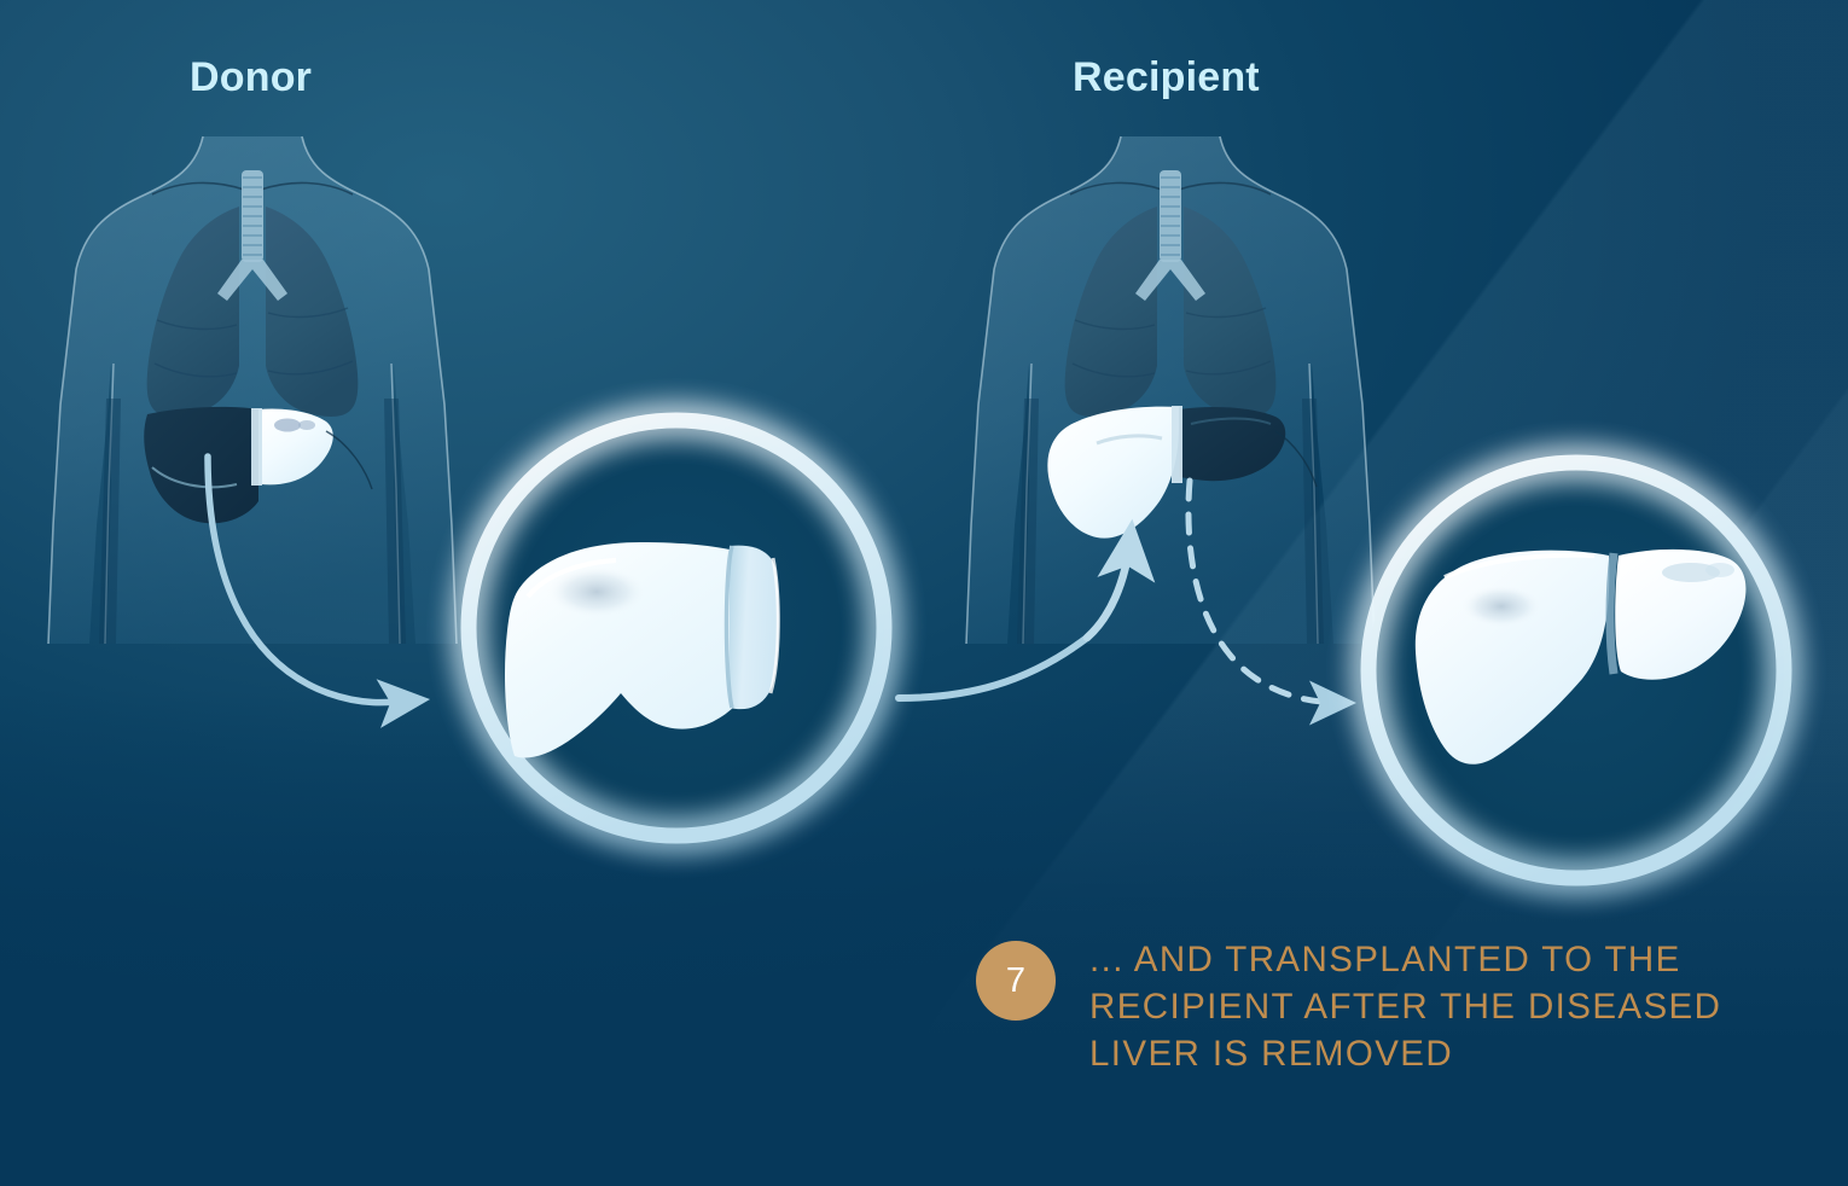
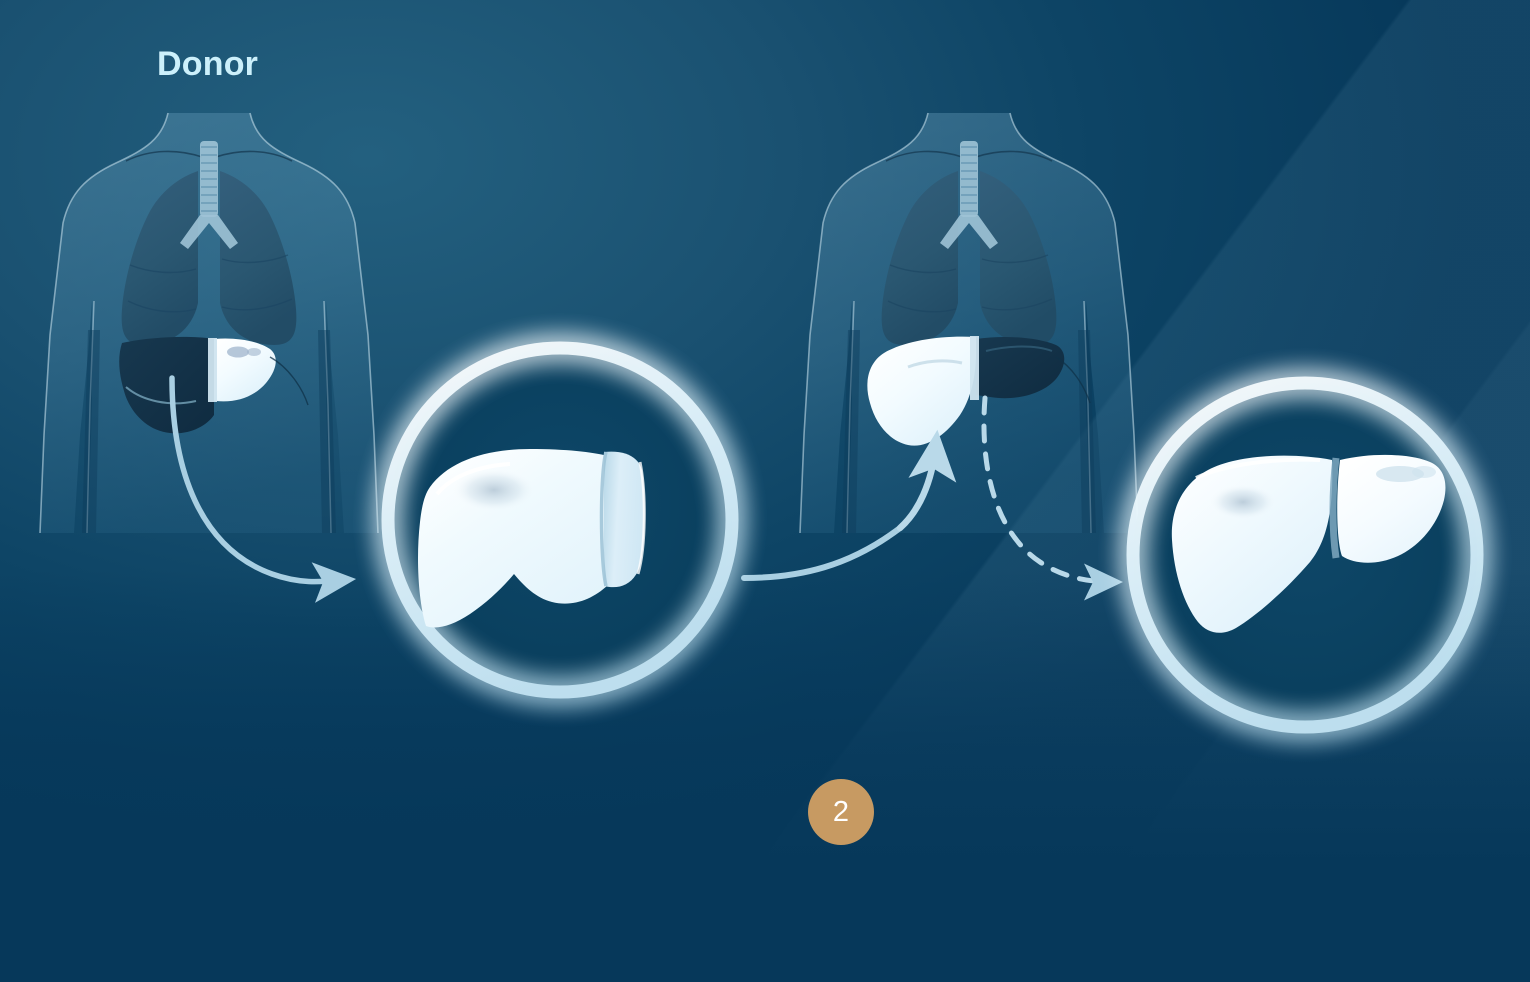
  Donor
- Recipient
- 7
+ 2
- ... AND TRANSPLANTED TO THE
- RECIPIENT AFTER THE DISEASED
- LIVER IS REMOVED
